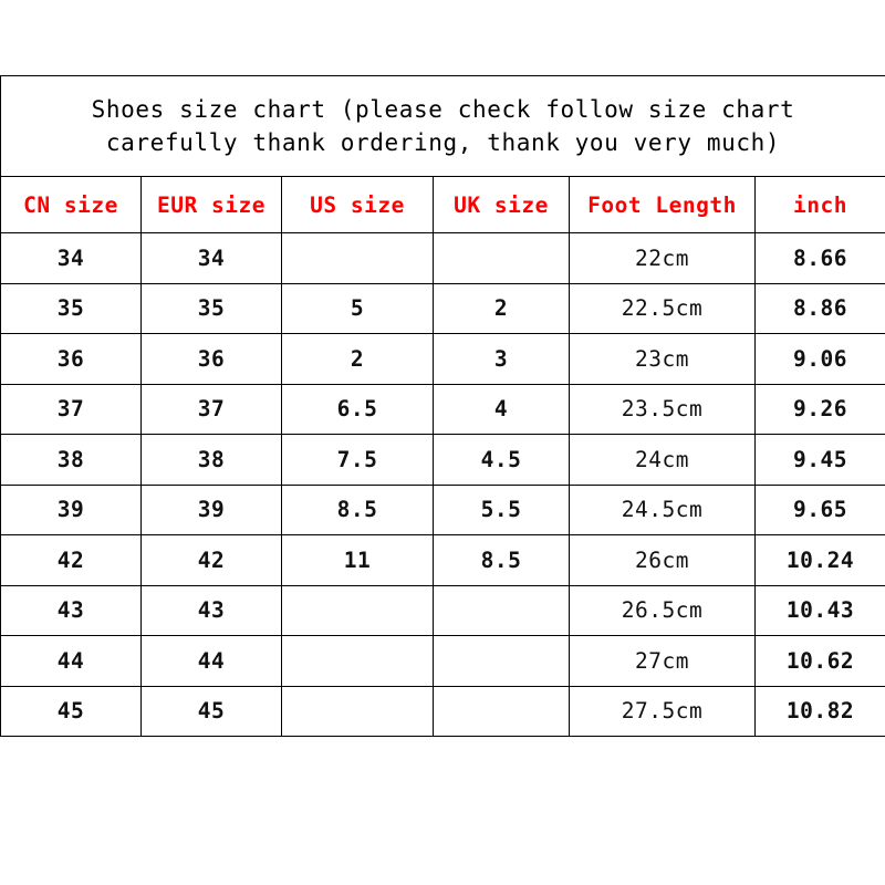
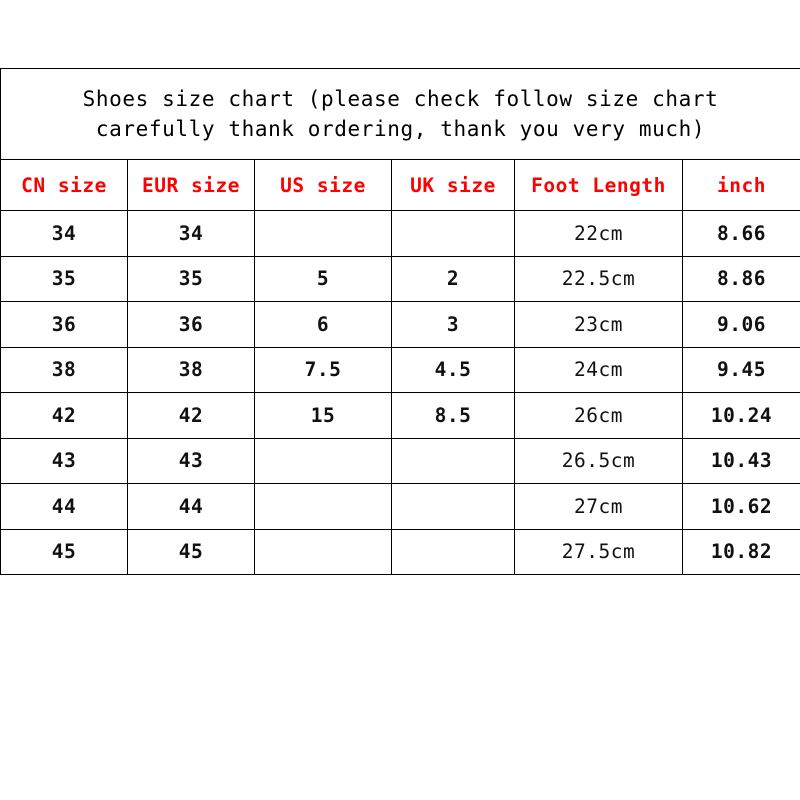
  Shoes size chart (please check follow size chartcarefully thank ordering, thank you very much)
  CN size	EUR size	US size	UK size	Foot Length	inch
  34	34			22cm	8.66
  35	35	5	2	22.5cm	8.86
- 36	36	2	3	23cm	9.06
+ 36	36	6	3	23cm	9.06
- 37	37	6.5	4	23.5cm	9.26
  38	38	7.5	4.5	24cm	9.45
- 39	39	8.5	5.5	24.5cm	9.65
- 42	42	11	8.5	26cm	10.24
+ 42	42	15	8.5	26cm	10.24
  43	43			26.5cm	10.43
  44	44			27cm	10.62
  45	45			27.5cm	10.82
